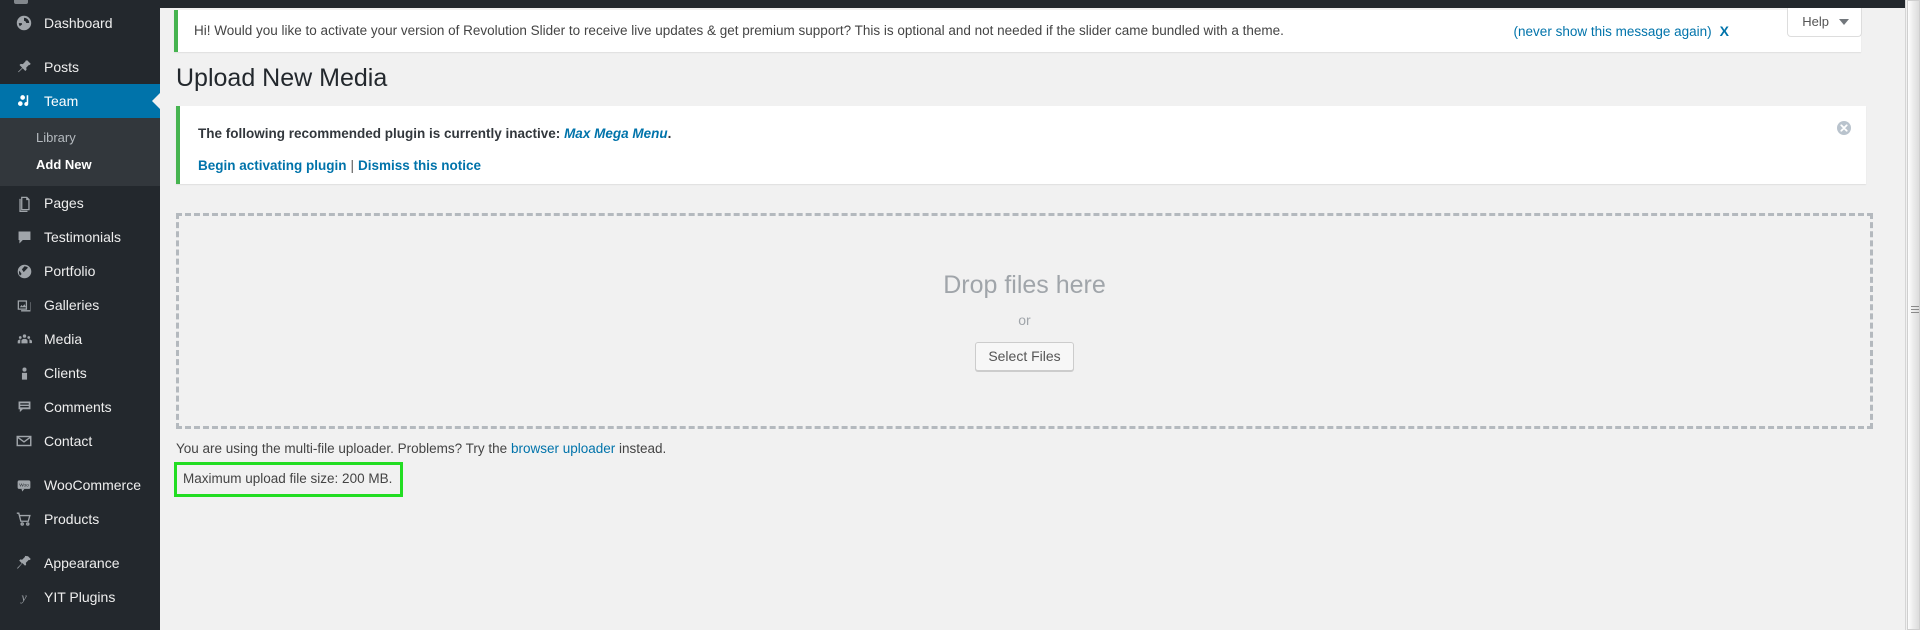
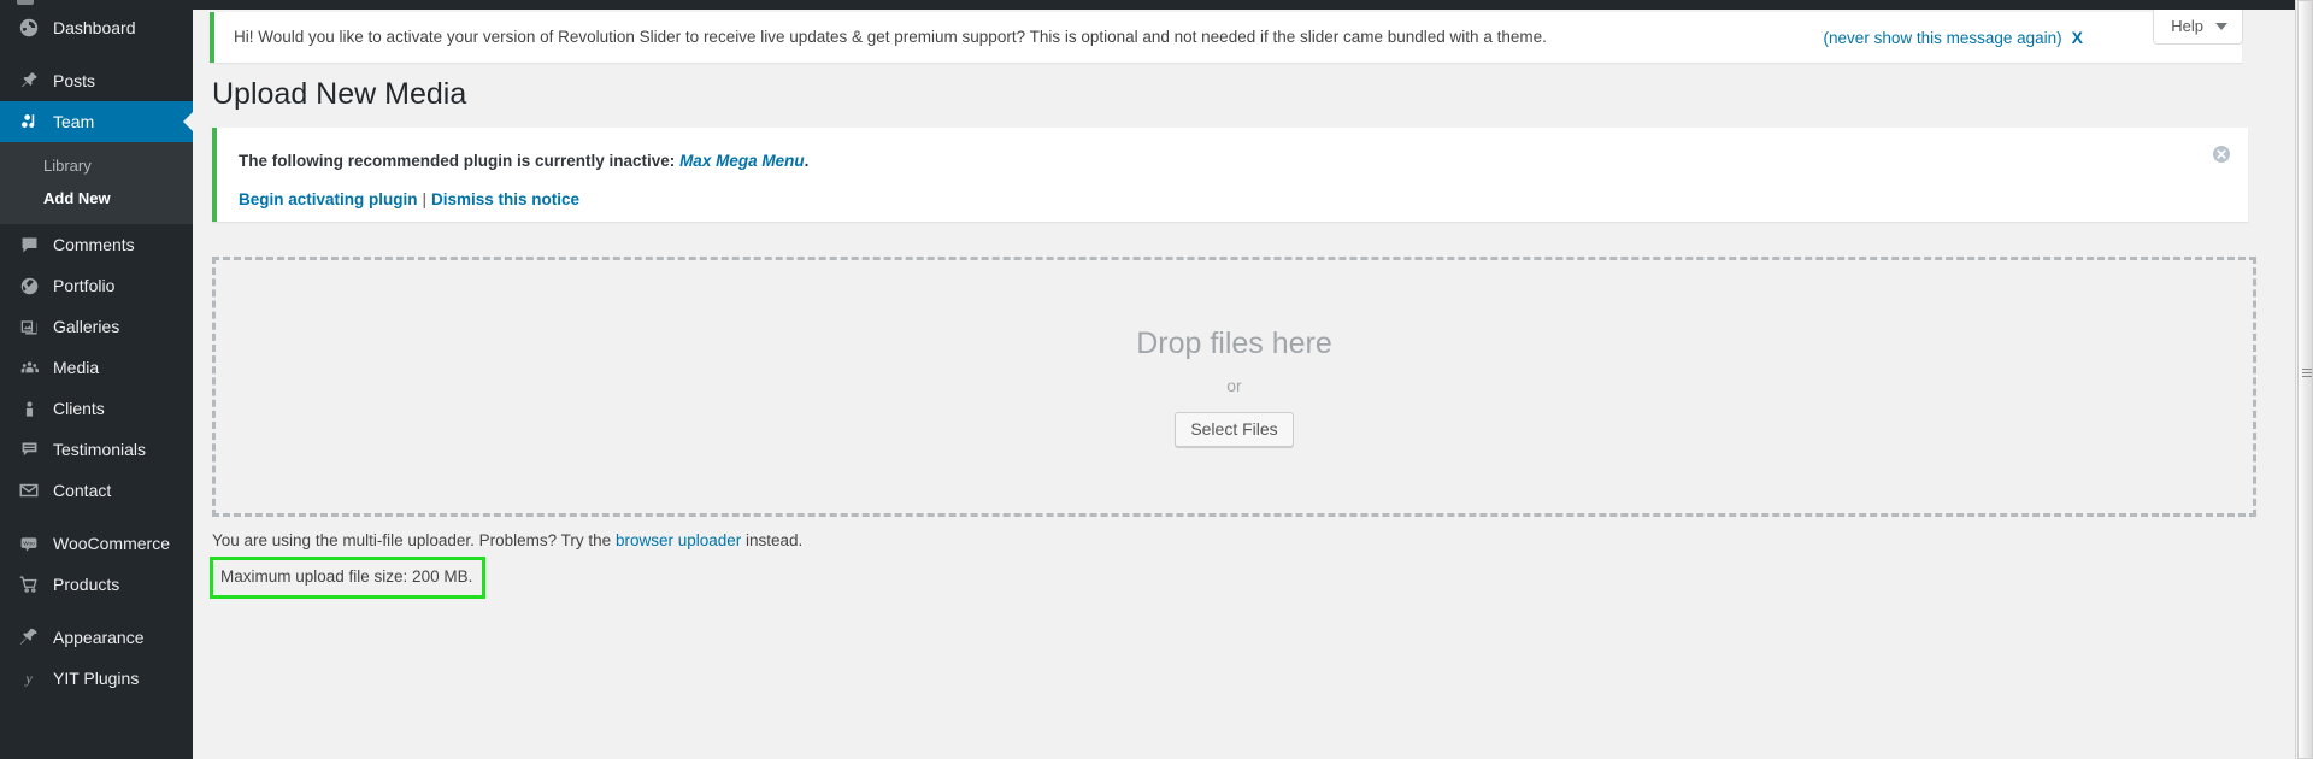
  Dashboard
  Posts
  Team
  Library
  Add New
- Pages
- Testimonials
+ Comments
  Portfolio
  Galleries
  Media
  Clients
- Comments
+ Testimonials
  Contact
  WooCommerce
  Products
  Appearance
  y
  YIT Plugins
  Help
  Hi! Would you like to activate your version of Revolution Slider to receive live updates & get premium support? This is optional and not needed if the slider came bundled with a theme.
  (never show this message again)
  X
  Upload New Media
  The following recommended plugin is currently inactive: Max Mega Menu.
  Begin activating plugin | Dismiss this notice
  Drop files here
  or
  Select Files
  You are using the multi-file uploader. Problems? Try the browser uploader instead.
  Maximum upload file size: 200 MB.
